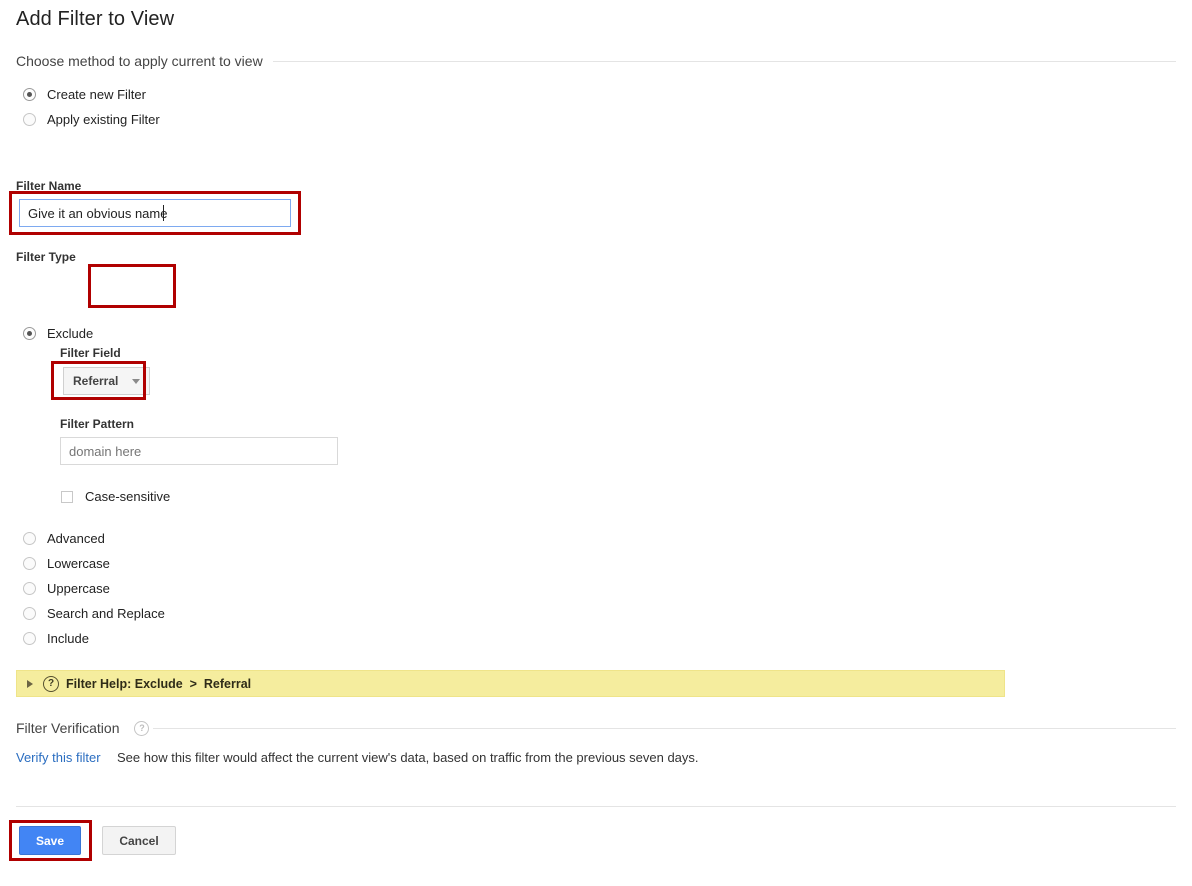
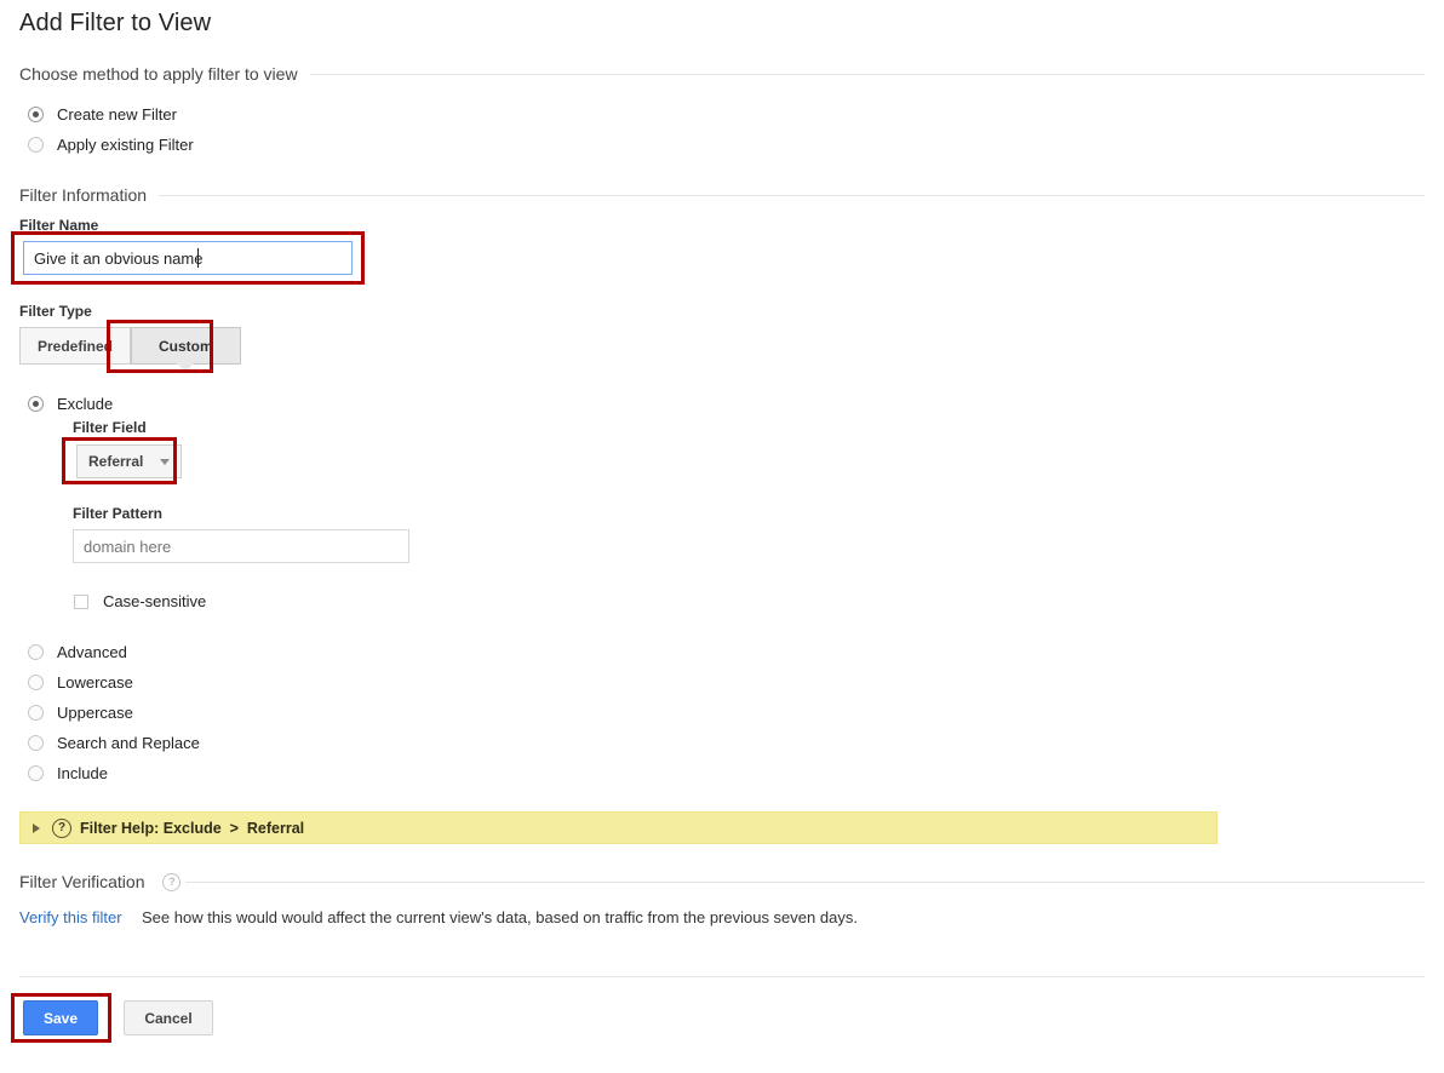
  Add Filter to View
- Choose method to apply current to view
+ Choose method to apply filter to view
  Create new Filter
  Apply existing Filter
+ Filter Information
  Filter Name
  Give it an obvious nam
  Filter Type
+ Predefined
+ Custom
  Exclude
  Filter Field
  Referral
  Filter Pattern
  domain here
  Case-sensitive
  Advanced
  Lowercase
  Uppercase
  Search and Replace
  Include
  ?
  Filter Help: Exclude > Referral
  Filter Verification
  ?
  Verify this filter
- See how this filter would affect the current view's data, based on traffic from the previous seven days.
+ See how this would would affect the current view's data, based on traffic from the previous seven days.
  Save
  Cancel
